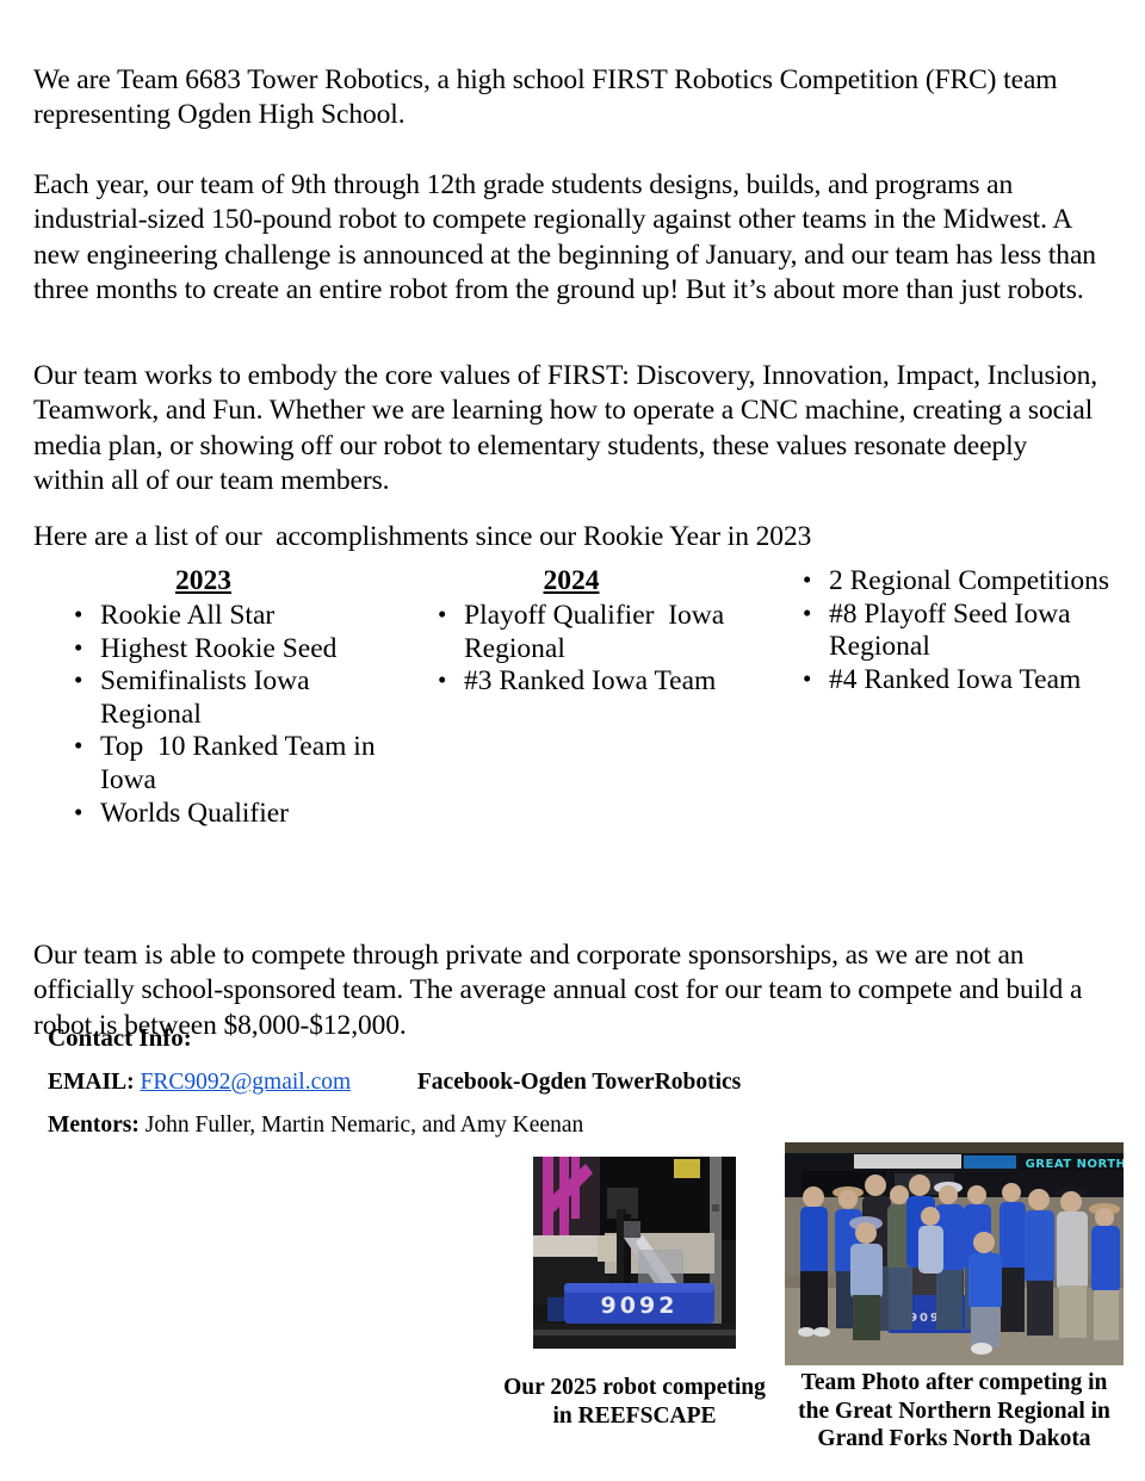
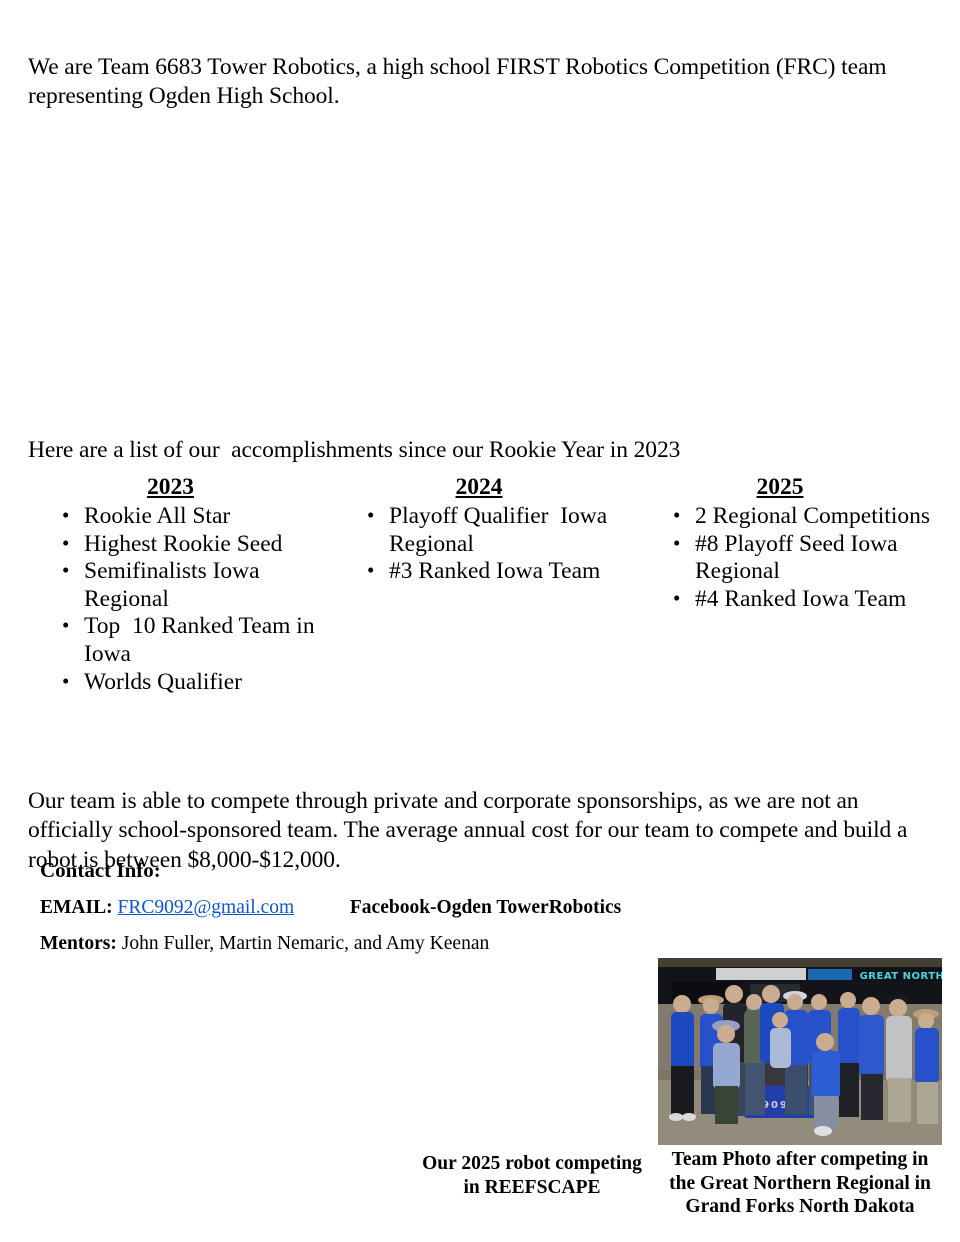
  We are Team 6683 Tower Robotics, a high school FIRST Robotics Competition (FRC) team representing Ogden High School.
- Each year, our team of 9th through 12th grade students designs, builds, and programs an industrial-sized 150-pound robot to compete regionally against other teams in the Midwest. A new engineering challenge is announced at the beginning of January, and our team has less than three months to create an entire robot from the ground up! But it’s about more than just robots.
- Our team works to embody the core values of FIRST: Discovery, Innovation, Impact, Inclusion, Teamwork, and Fun. Whether we are learning how to operate a CNC machine, creating a social media plan, or showing off our robot to elementary students, these values resonate deeply within all of our team members.
  Here are a list of our accomplishments since our Rookie Year in 2023
  2023
  Rookie All Star
  Highest Rookie Seed
  Semifinalists Iowa Regional
  Top 10 Ranked Team in Iowa
  Worlds Qualifier
  2024
  Playoff Qualifier Iowa Regional
  #3 Ranked Iowa Team
+ 2025
  2 Regional Competitions
  #8 Playoff Seed Iowa Regional
  #4 Ranked Iowa Team
  Our team is able to compete through private and corporate sponsorships, as we are not an officially school-sponsored team. The average annual cost for our team to compete and build a robot is between $8,000-$12,000.
  Contact Info:
  EMAIL: FRC9092@gmail.com Facebook-Ogden TowerRobotics
  Mentors: John Fuller, Martin Nemaric, and Amy Keenan
- 9092
  GREAT NORTH
  909
  Our 2025 robot competing
  in REEFSCAPE
  Team Photo after competing in
  the Great Northern Regional in
  Grand Forks North Dakota
